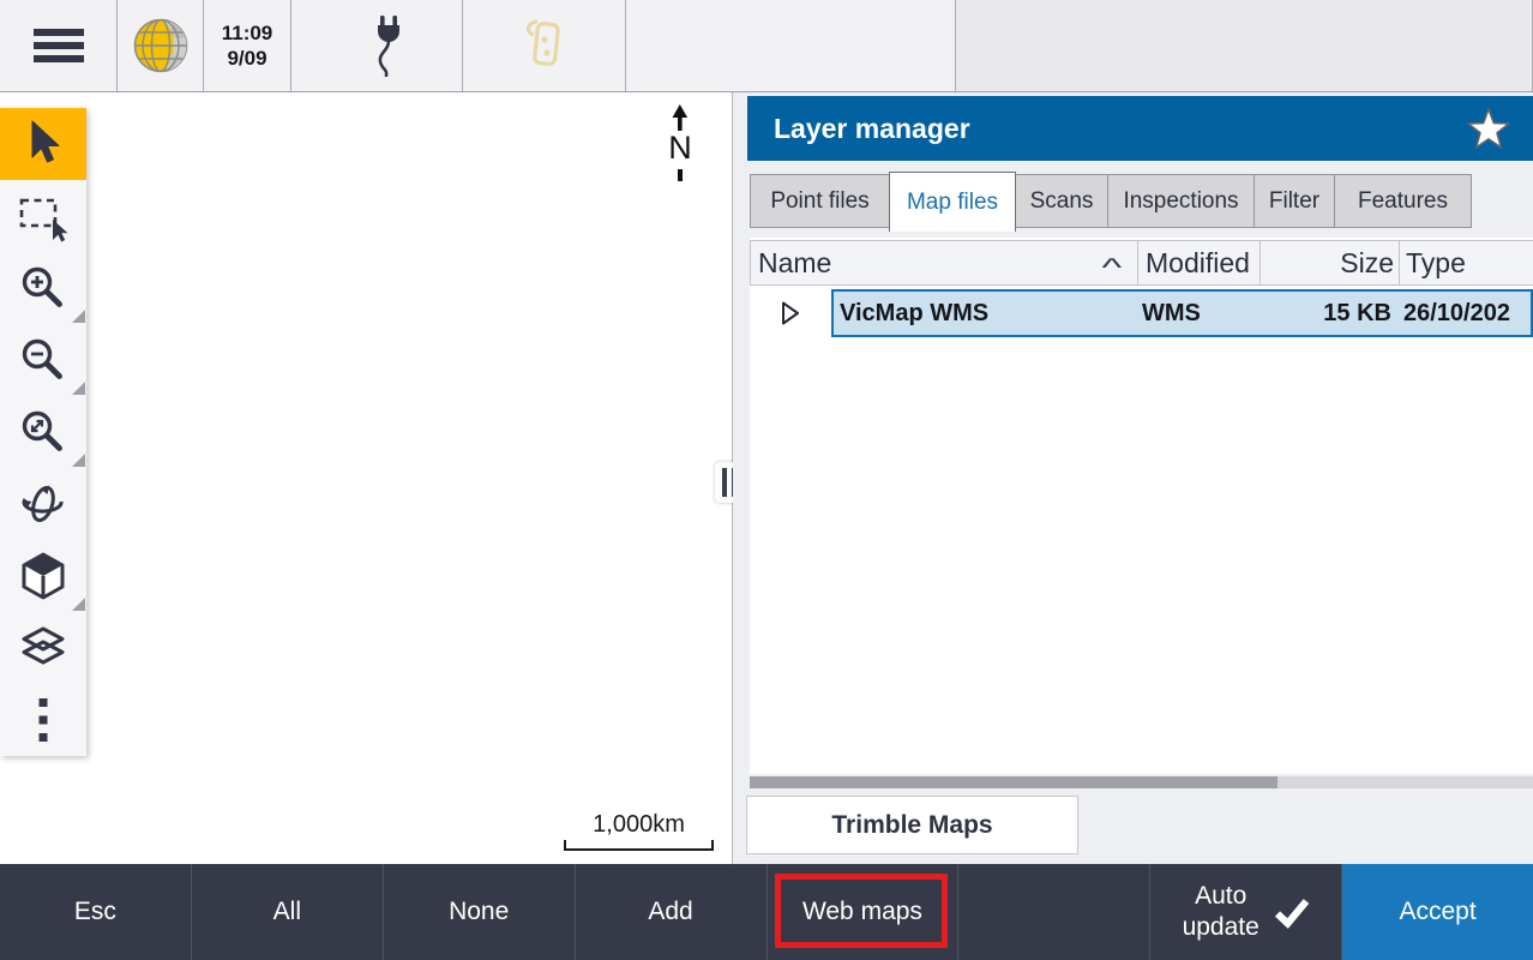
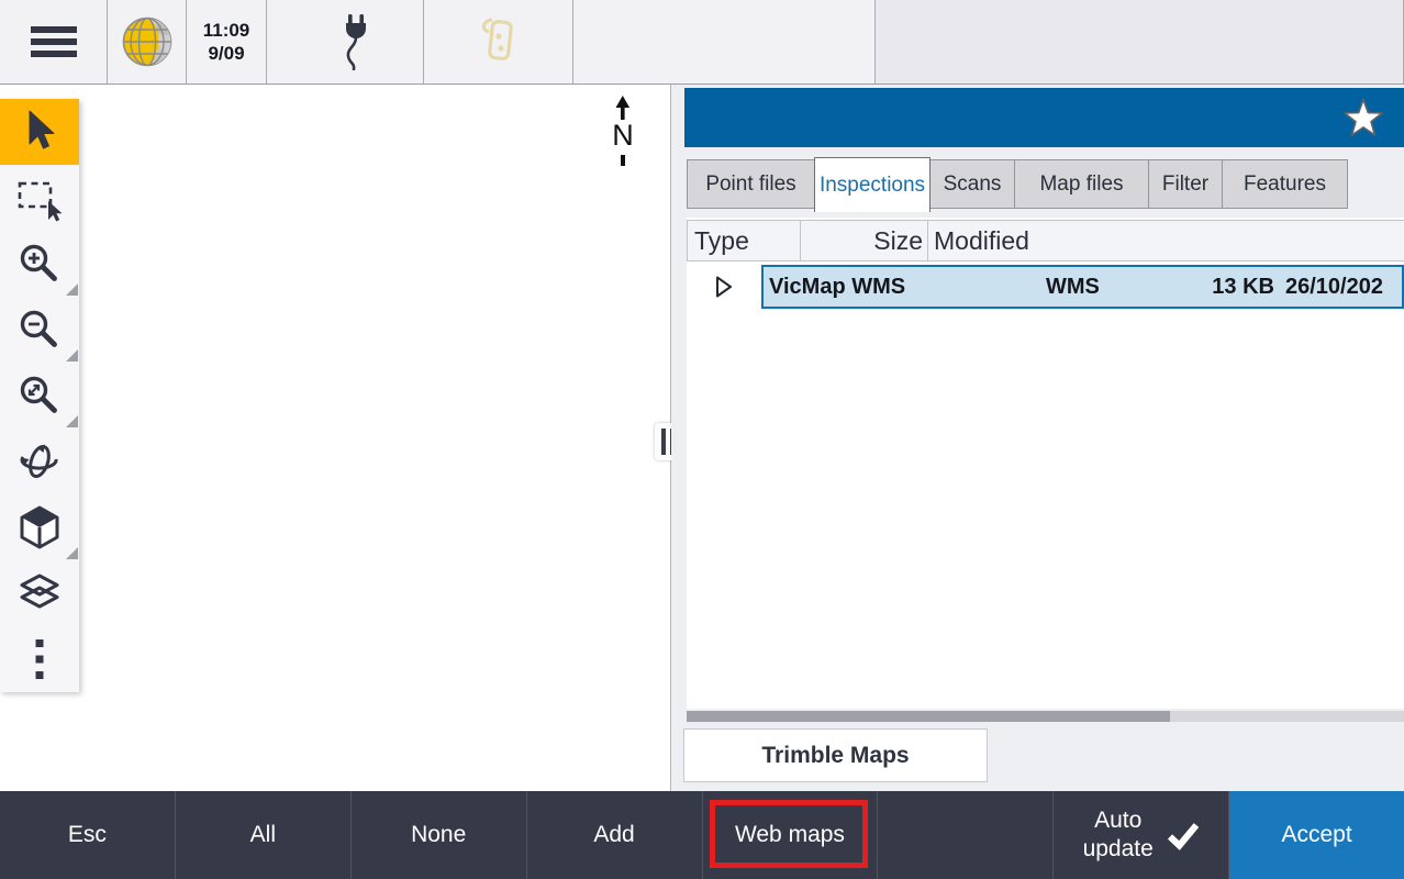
  11:09
  9/09
  N
- 1,000km
- Layer manager
  Point files
- Map files
+ Inspections
  Scans
- Inspections
+ Map files
  Filter
  Features
- Name
- ^
- Modified
+ Type
  Size
- Type
+ Modified
  VicMap WMS
  WMS
- 15 KB
+ 13 KB
  26/10/202
  Trimble Maps
  Esc
  All
  None
  Add
  Web maps
  Auto
  update
  Accept
